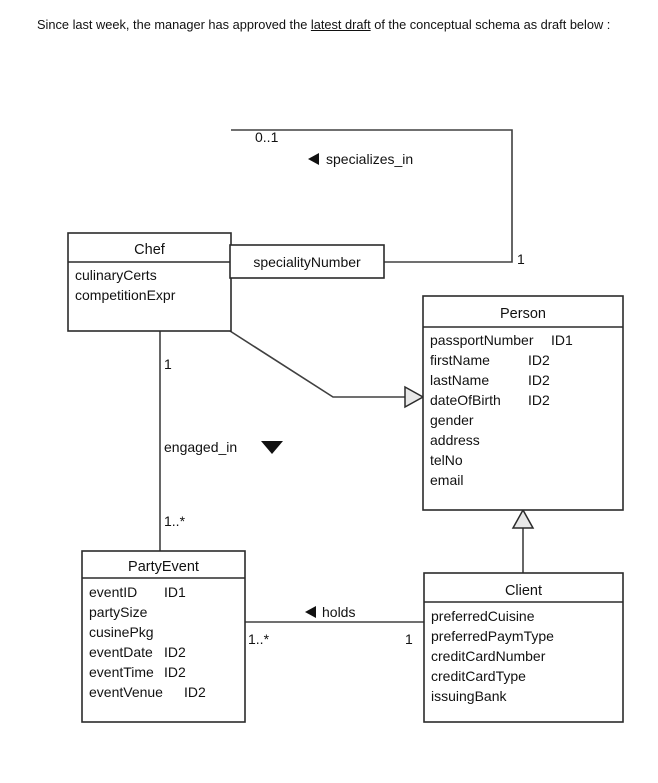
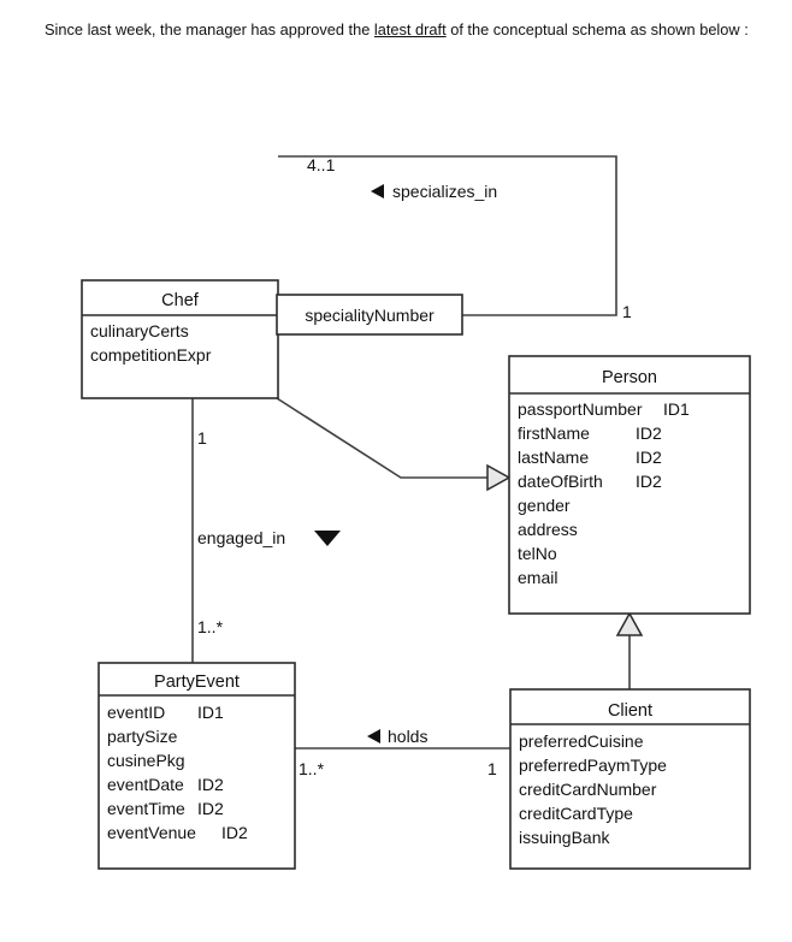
- Since last week, the manager has approved the latest draft of the conceptual schema as draft below :
+ Since last week, the manager has approved the latest draft of the conceptual schema as shown below :
- 0..1
+ 4..1
  1
  specializes_in
  1
  engaged_in
  1..*
  holds
  1..*
  1
  Chef
  culinaryCerts
  competitionExpr
  specialityNumber
  Person
  passportNumber
  ID1
  firstName
  ID2
  lastName
  ID2
  dateOfBirth
  ID2
  gender
  address
  telNo
  email
  PartyEvent
  eventID
  ID1
  partySize
  cusinePkg
  eventDate
  ID2
  eventTime
  ID2
  eventVenue
  ID2
  Client
  preferredCuisine
  preferredPaymType
  creditCardNumber
  creditCardType
  issuingBank
